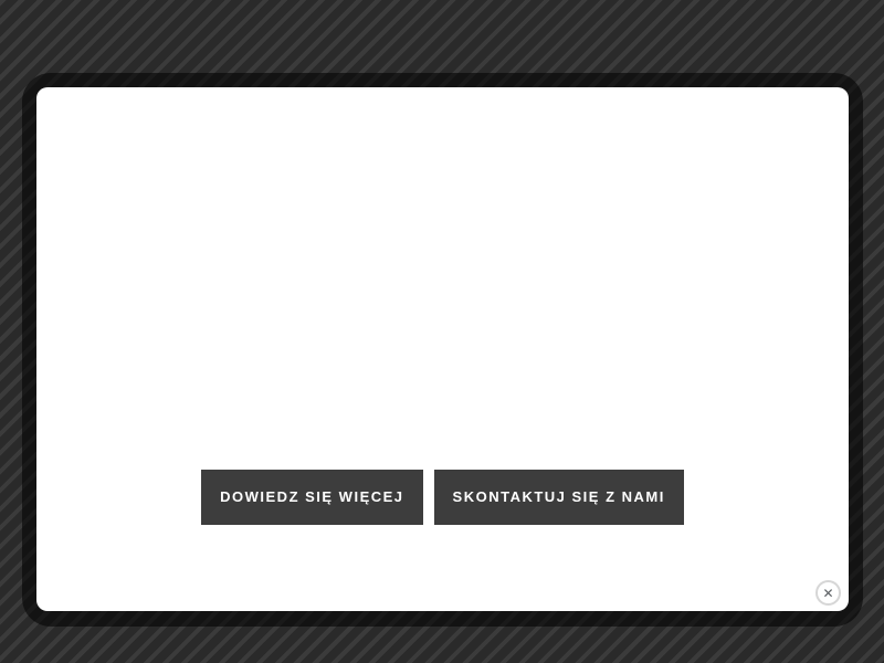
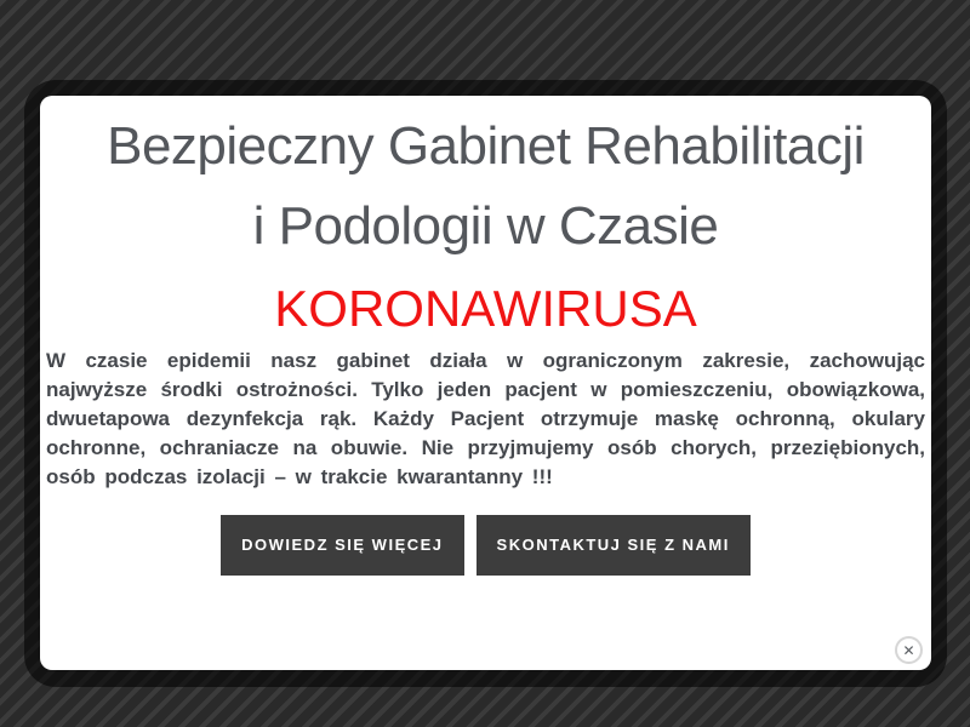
+ Bezpieczny Gabinet Rehabilitacji
+ i Podologii w Czasie
+ KORONAWIRUSA
+ W czasie epidemii nasz gabinet działa w ograniczonym zakresie, zachowując najwyższe środki ostrożności. Tylko jeden pacjent w pomieszczeniu, obowiązkowa, dwuetapowa dezynfekcja rąk. Każdy Pacjent otrzymuje maskę ochronną, okulary ochronne, ochraniacze na obuwie. Nie przyjmujemy osób chorych, przeziębionych, osób podczas izolacji – w trakcie kwarantanny !!!
  DOWIEDZ SIĘ WIĘCEJ
  SKONTAKTUJ SIĘ Z NAMI
  ✕
